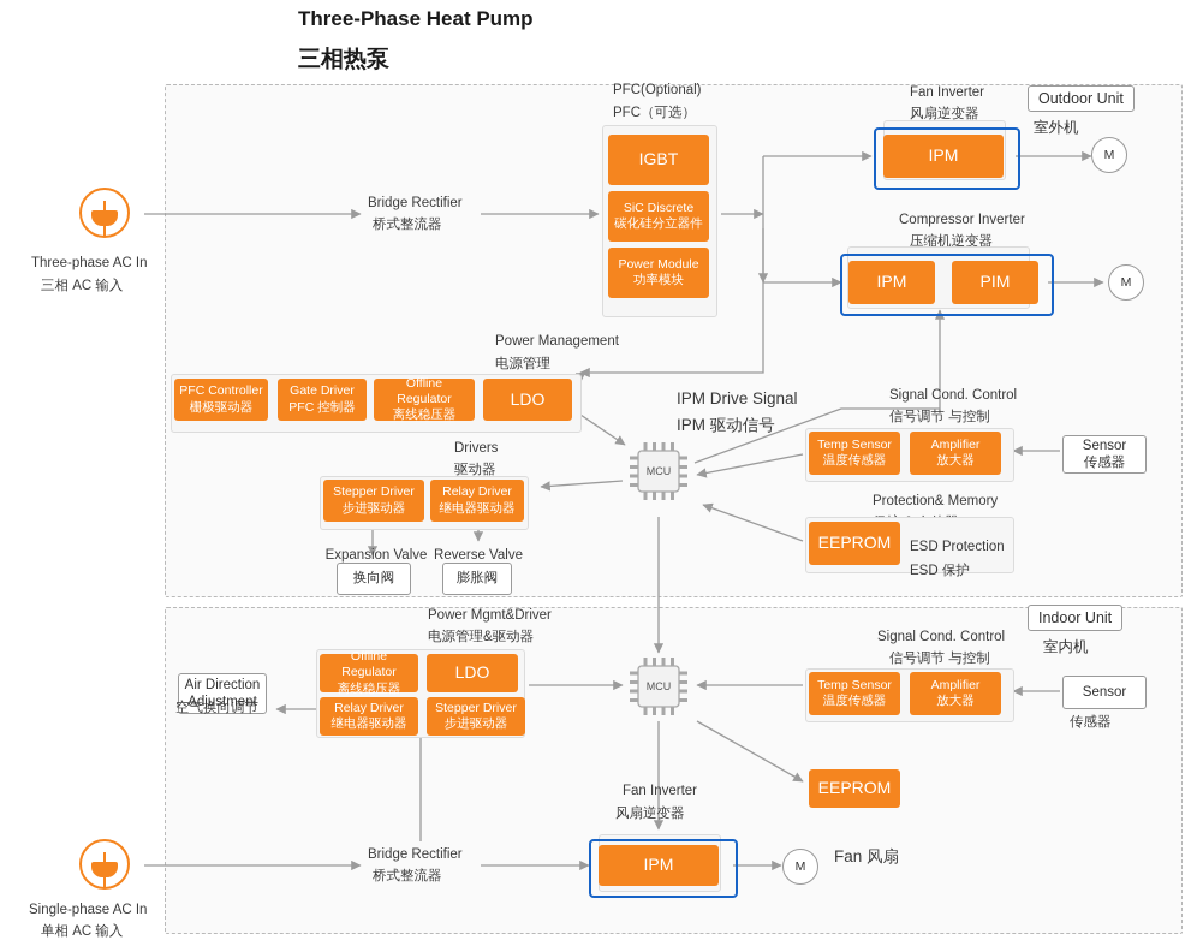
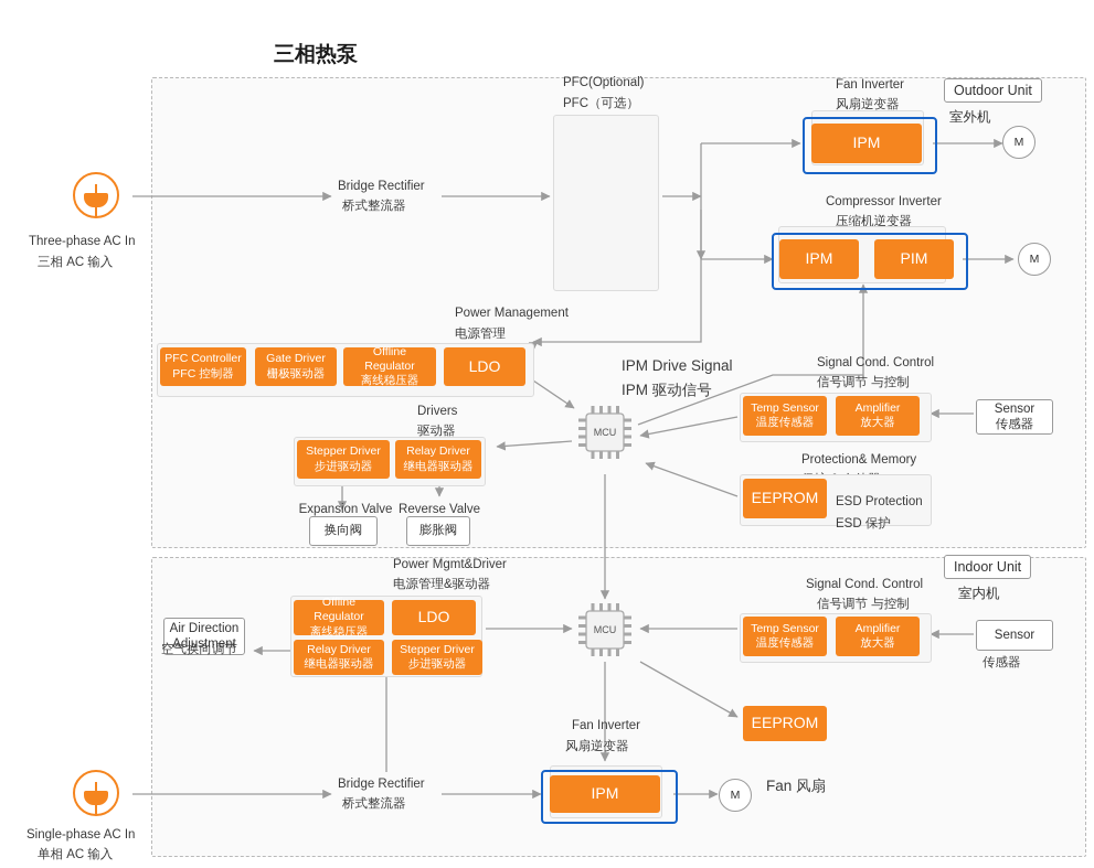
- Three-Phase Heat Pump
  三相热泵
  Outdoor Unit
  室外机
  Indoor Unit
  室内机
  Three-phase AC In
  三相 AC 输入
  Bridge Rectifier
  桥式整流器
  PFC(Optional)
  PFC（可选）
- IGBT
- SiC Discrete
- 碳化硅分立器件
- Power Module
- 功率模块
  Fan Inverter
  风扇逆变器
  IPM
  M
  Compressor Inverter
  压缩机逆变器
  IPM
  PIM
  M
  Power Management
  电源管理
  PFC Controller
- 栅极驱动器
+ PFC 控制器
  Gate Driver
- PFC 控制器
+ 栅极驱动器
  Offline Regulator
  离线稳压器
  LDO
  Drivers
  驱动器
  Stepper Driver
  步进驱动器
  Relay Driver
  继电器驱动器
  Expansion Valve
  换向阀
  Reverse Valve
  膨胀阀
  MCU
  IPM Drive Signal
  IPM 驱动信号
  Signal Cond. Control
  信号调节 与控制
  Temp Sensor
  温度传感器
  Amplifier
  放大器
  Sensor
  传感器
  Protection& Memory
  EEPROM
  ESD Protection
  ESD 保护
  Single-phase AC In
  单相 AC 输入
  Bridge Rectifier
  桥式整流器
  Power Mgmt&Driver
  电源管理&驱动器
  Offline Regulator
  离线稳压器
  LDO
  Relay Driver
  继电器驱动器
  Stepper Driver
  步进驱动器
  Air Direction
  Adjustment
  空气换向调节
  MCU
  Signal Cond. Control
  信号调节 与控制
  Temp Sensor
  温度传感器
  Amplifier
  放大器
  Sensor
  传感器
  EEPROM
  Fan Inverter
  风扇逆变器
  IPM
  M
  Fan 风扇
